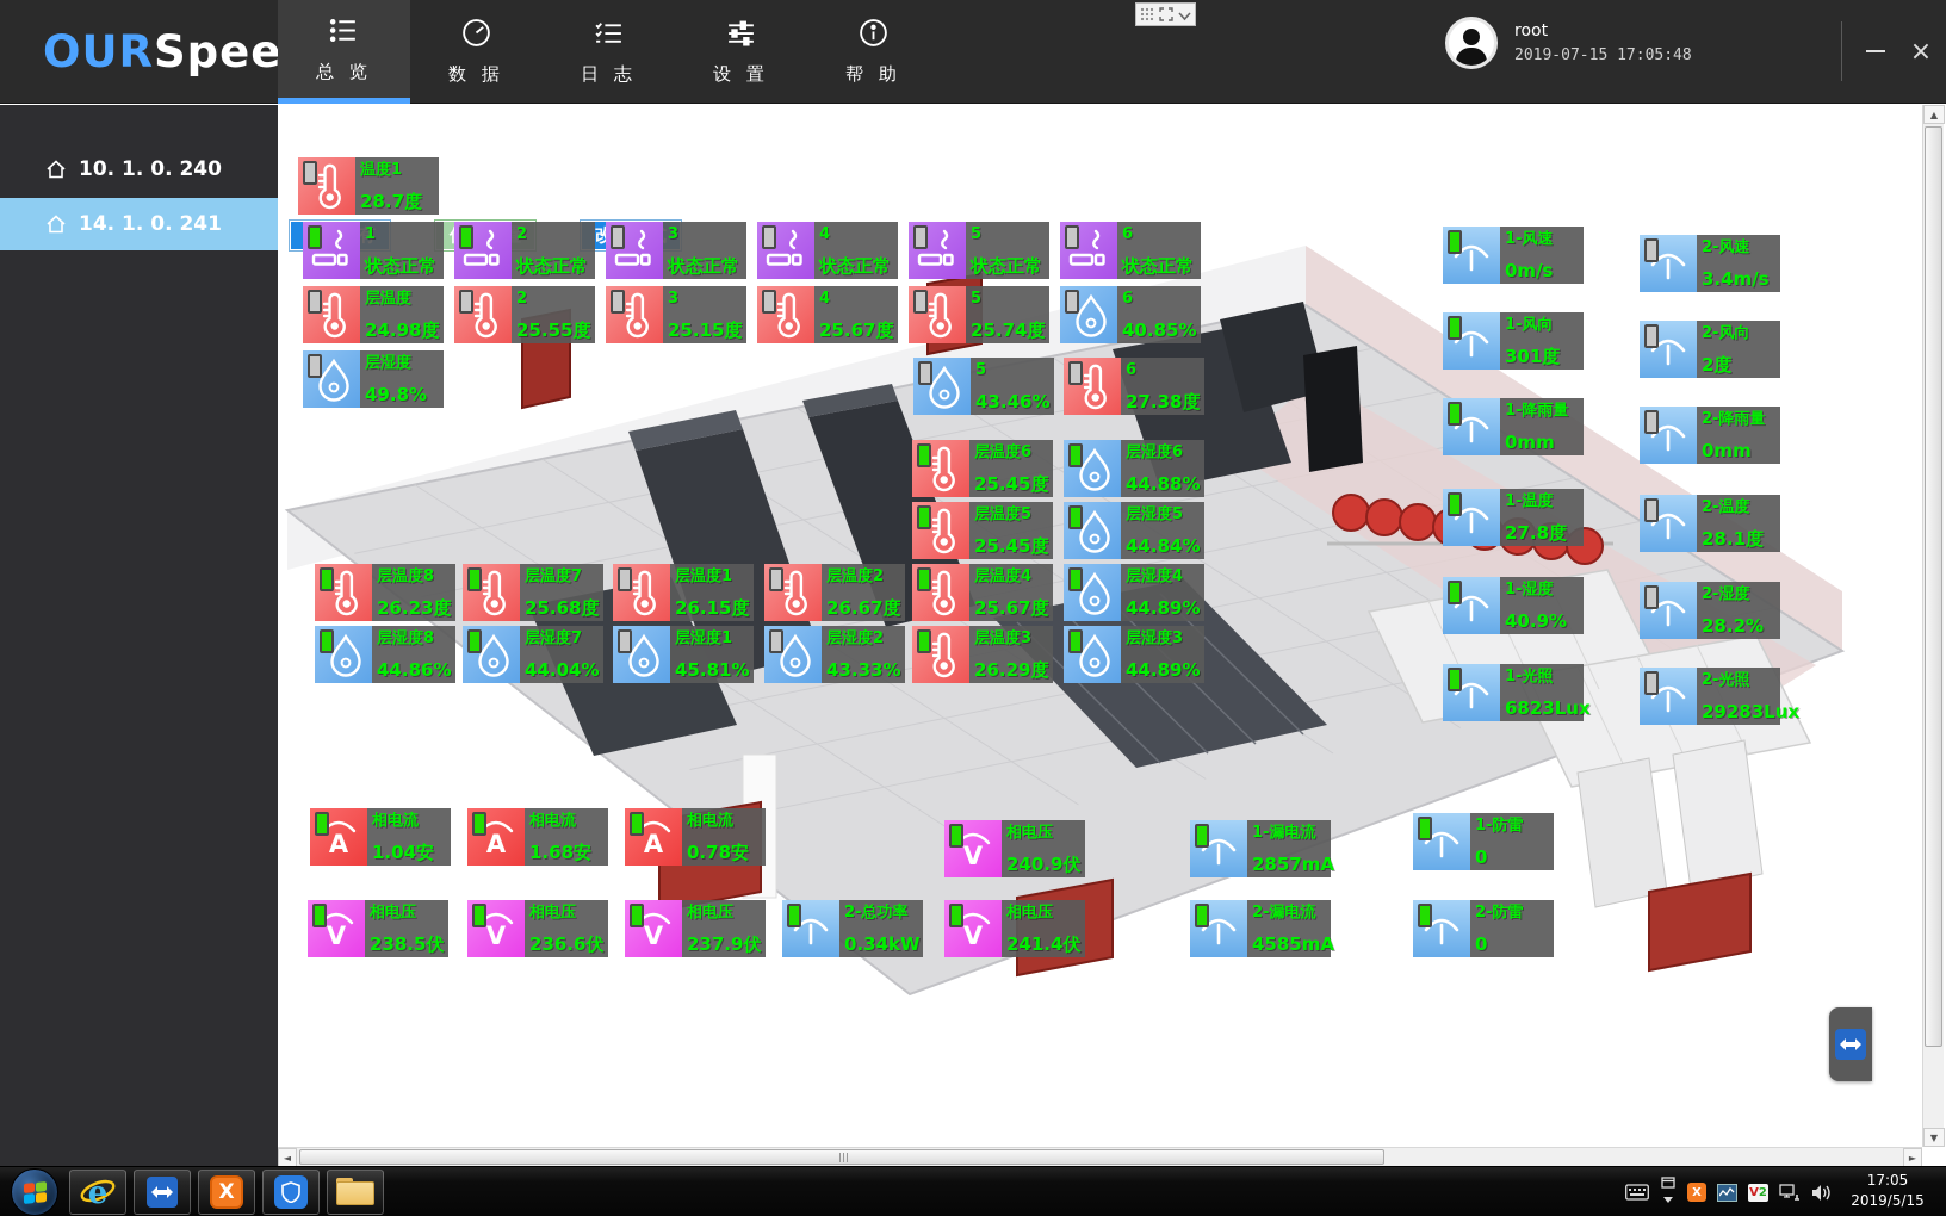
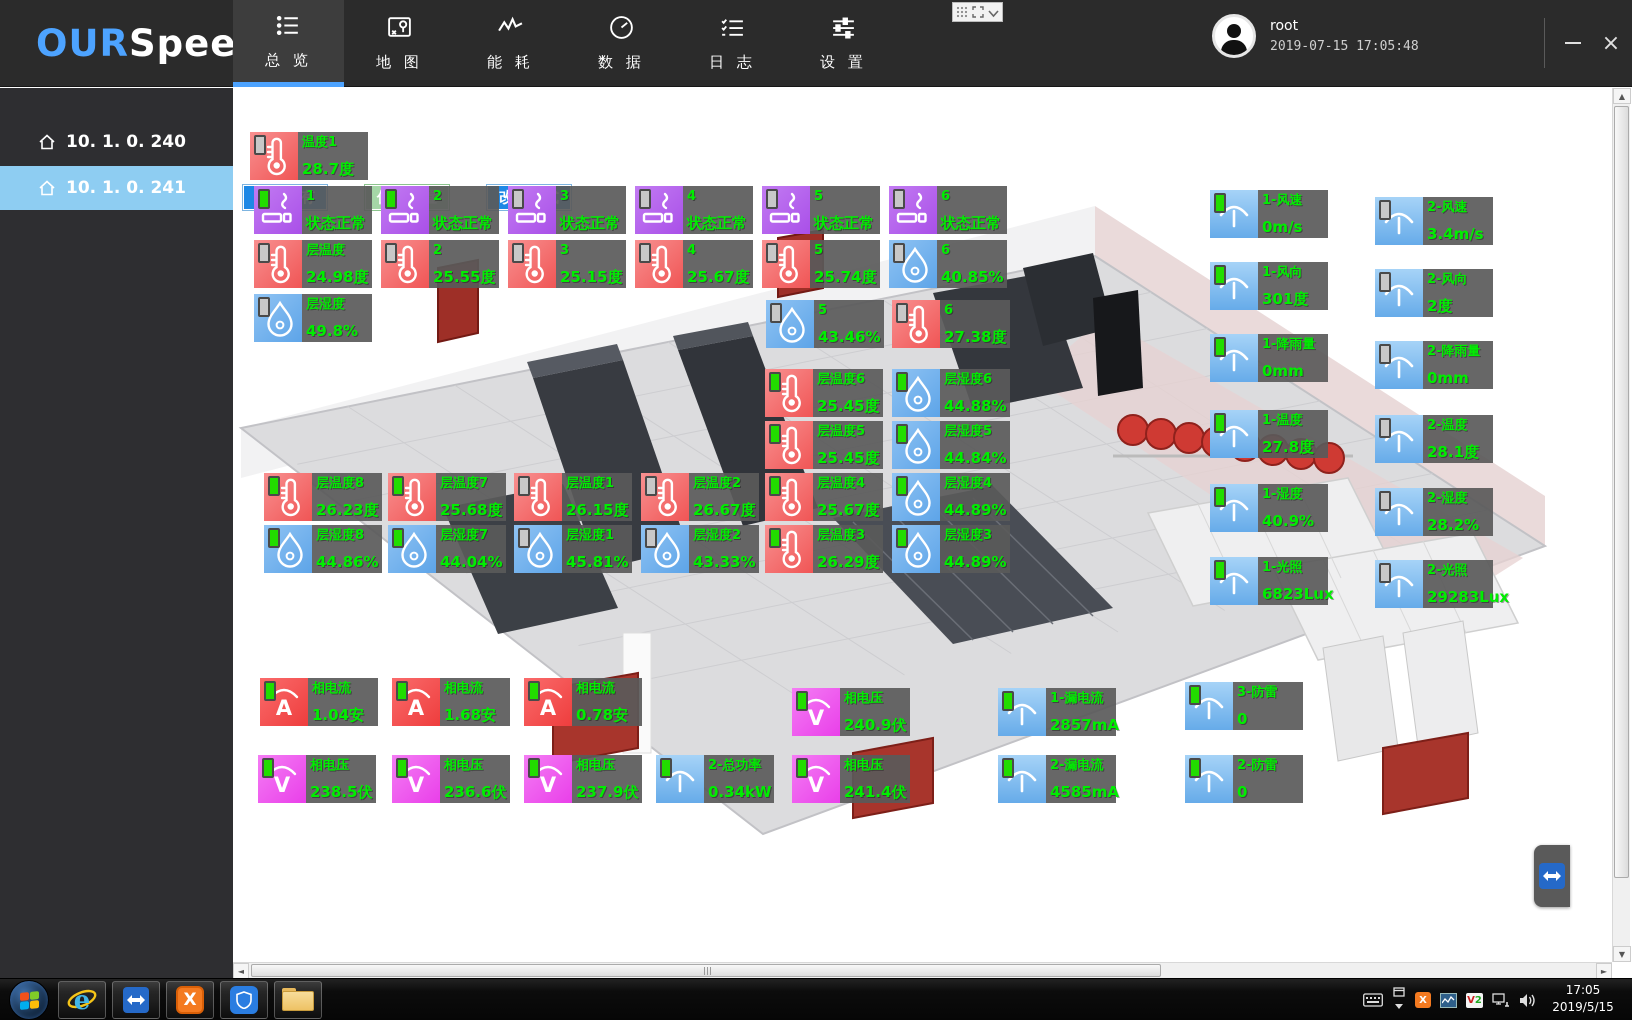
  OURSpee
  总 览
+ 地 图
+ 能 耗
  数 据
  日 志
  设 置
- 帮 助
  root
  2019-07-15 17:05:48
  ×
  10. 1. 0. 240
- 14. 1. 0. 241
+ 10. 1. 0. 241
  温度1
  28.7度
  1
  状态正常
  2
  状态正常
  3
  状态正常
  4
  状态正常
  5
  状态正常
  6
  状态正常
  层温度
  24.98度
  2
  25.55度
  3
  25.15度
  4
  25.67度
  5
  25.74度
  6
  40.85%
  层湿度
  49.8%
  5
  43.46%
  6
  27.38度
  层温度6
  25.45度
  层湿度6
  44.88%
  层温度5
  25.45度
  层湿度5
  44.84%
  层温度4
  25.67度
  层湿度4
  44.89%
  层温度3
  26.29度
  层湿度3
  44.89%
  层温度8
  26.23度
  层温度7
  25.68度
  层温度1
  26.15度
  层温度2
  26.67度
  层湿度8
  44.86%
  层湿度7
  44.04%
  层湿度1
  45.81%
  层湿度2
  43.33%
  1-风速
  0m/s
  2-风速
  3.4m/s
  1-风向
  301度
  2-风向
  2度
  1-降雨量
  0mm
  2-降雨量
  0mm
  1-温度
  27.8度
  2-温度
  28.1度
  1-湿度
  40.9%
  2-湿度
  28.2%
  1-光照
  6823Lux
  2-光照
  29283Lux
  A
  相电流
  1.04安
  A
  相电流
  1.68安
  A
  相电流
  0.78安
  V
  相电压
  240.9伏
  1-漏电流
  2857mA
- 1-防雷
+ 3-防雷
  0
  V
  相电压
  238.5伏
  V
  相电压
  236.6伏
  V
  相电压
  237.9伏
  2-总功率
  0.34kW
  V
  相电压
  241.4伏
  2-漏电流
  4585mA
  2-防雷
  0
  ▲
  ▼
  ◄
  ►
  e
  X
  X
  V
  2
  17:05
  2019/5/15
